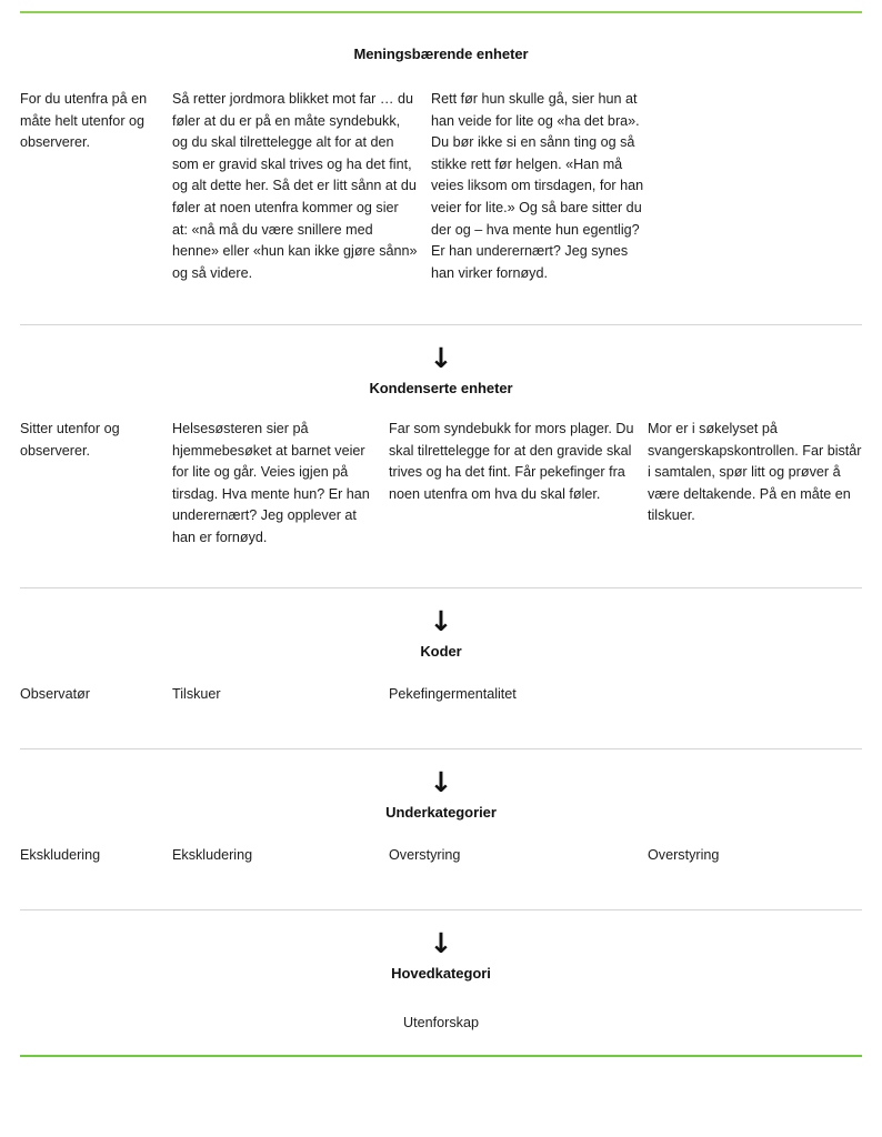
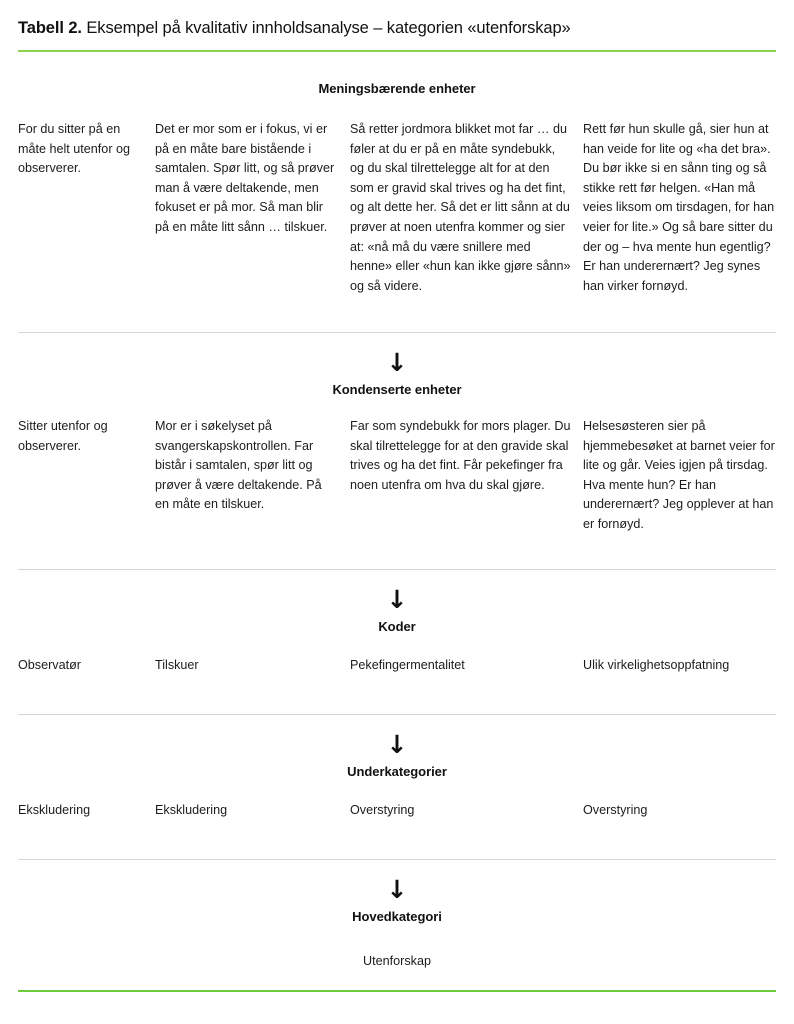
+ Tabell 2. Eksempel på kvalitativ innholdsanalyse – kategorien «utenforskap»
  Meningsbærende enheter
- For du utenfra på en måte helt utenfor og observerer.
+ For du sitter på en måte helt utenfor og observerer.
+ Det er mor som er i fokus, vi er på en måte bare bistående i samtalen. Spør litt, og så prøver man å være deltakende, men fokuset er på mor. Så man blir på en måte litt sånn … tilskuer.
- Så retter jordmora blikket mot far … du føler at du er på en måte syndebukk, og du skal tilrettelegge alt for at den som er gravid skal trives og ha det fint, og alt dette her. Så det er litt sånn at du føler at noen utenfra kommer og sier at: «nå må du være snillere med henne» eller «hun kan ikke gjøre sånn» og så videre.
+ Så retter jordmora blikket mot far … du føler at du er på en måte syndebukk, og du skal tilrettelegge alt for at den som er gravid skal trives og ha det fint, og alt dette her. Så det er litt sånn at du prøver at noen utenfra kommer og sier at: «nå må du være snillere med henne» eller «hun kan ikke gjøre sånn» og så videre.
  Rett før hun skulle gå, sier hun at han veide for lite og «ha det bra». Du bør ikke si en sånn ting og så stikke rett før helgen. «Han må veies liksom om tirsdagen, for han veier for lite.» Og så bare sitter du der og – hva mente hun egentlig? Er han underernært? Jeg synes han virker fornøyd.
  ↓
  Kondenserte enheter
  Sitter utenfor og observerer.
- Helsesøsteren sier på hjemmebesøket at barnet veier for lite og går. Veies igjen på tirsdag. Hva mente hun? Er han underernært? Jeg opplever at han er fornøyd.
+ Mor er i søkelyset på svangerskapskontrollen. Far bistår i samtalen, spør litt og prøver å være deltakende. På en måte en tilskuer.
- Far som syndebukk for mors plager. Du skal tilrettelegge for at den gravide skal trives og ha det fint. Får pekefinger fra noen utenfra om hva du skal føler.
+ Far som syndebukk for mors plager. Du skal tilrettelegge for at den gravide skal trives og ha det fint. Får pekefinger fra noen utenfra om hva du skal gjøre.
- Mor er i søkelyset på svangerskapskontrollen. Far bistår i samtalen, spør litt og prøver å være deltakende. På en måte en tilskuer.
+ Helsesøsteren sier på hjemmebesøket at barnet veier for lite og går. Veies igjen på tirsdag. Hva mente hun? Er han underernært? Jeg opplever at han er fornøyd.
  ↓
  Koder
  Observatør
  Tilskuer
  Pekefingermentalitet
+ Ulik virkelighetsoppfatning
  ↓
  Underkategorier
  Ekskludering
  Ekskludering
  Overstyring
  Overstyring
  ↓
  Hovedkategori
  Utenforskap
